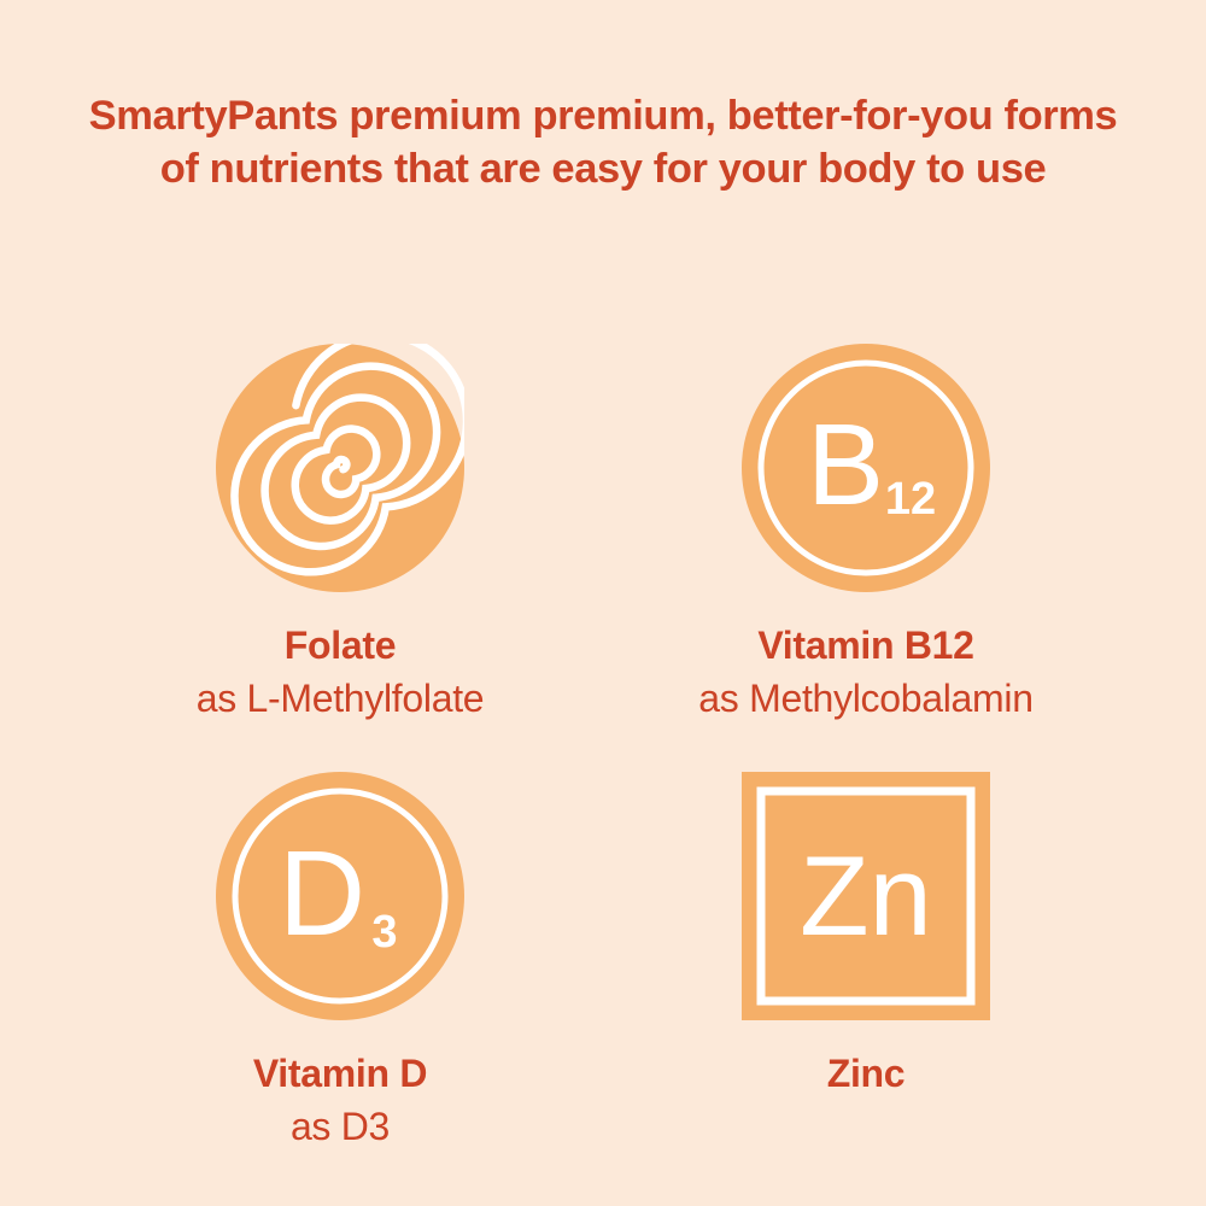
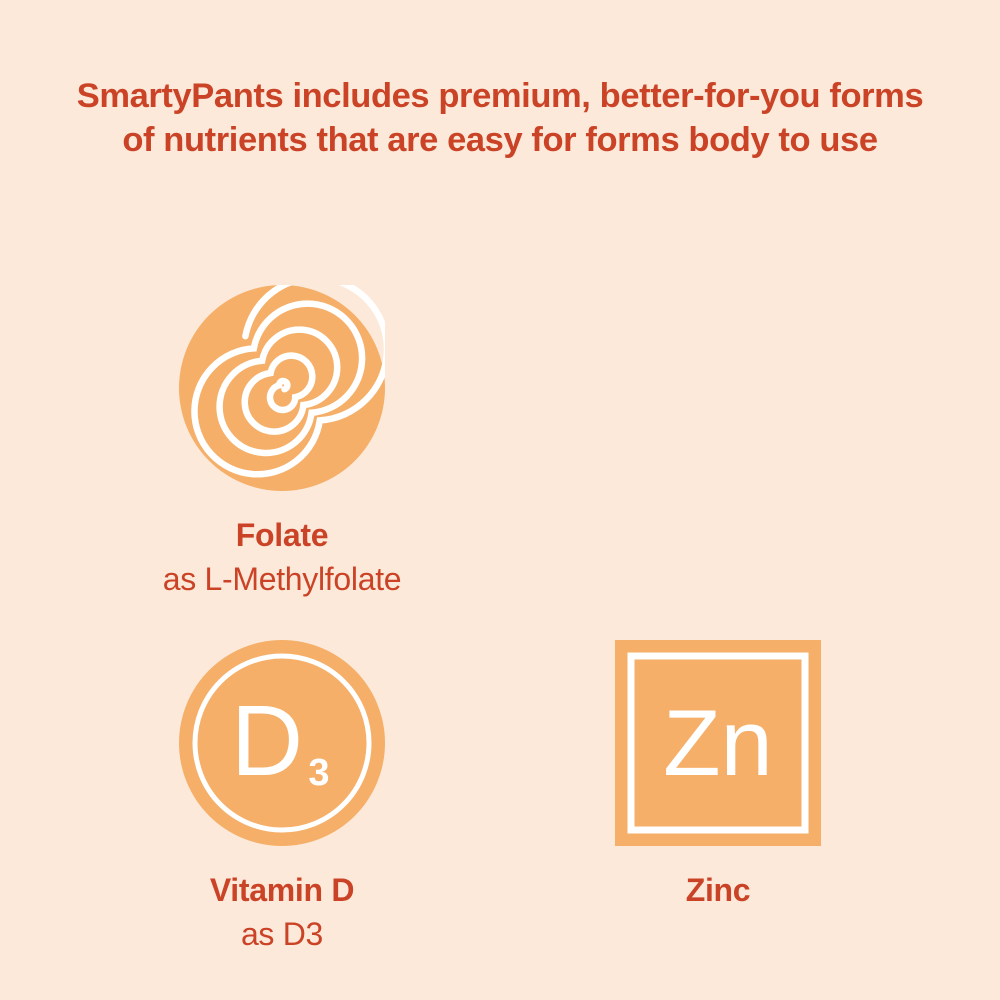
- SmartyPants premium premium, better-for-you forms
+ SmartyPants includes premium, better-for-you forms
- of nutrients that are easy for your body to use
+ of nutrients that are easy for forms body to use
  Folate
  as L-Methylfolate
- B
- 12
- Vitamin B12
- as Methylcobalamin
  D
  3
  Vitamin D
  as D3
  Zn
  Zinc
